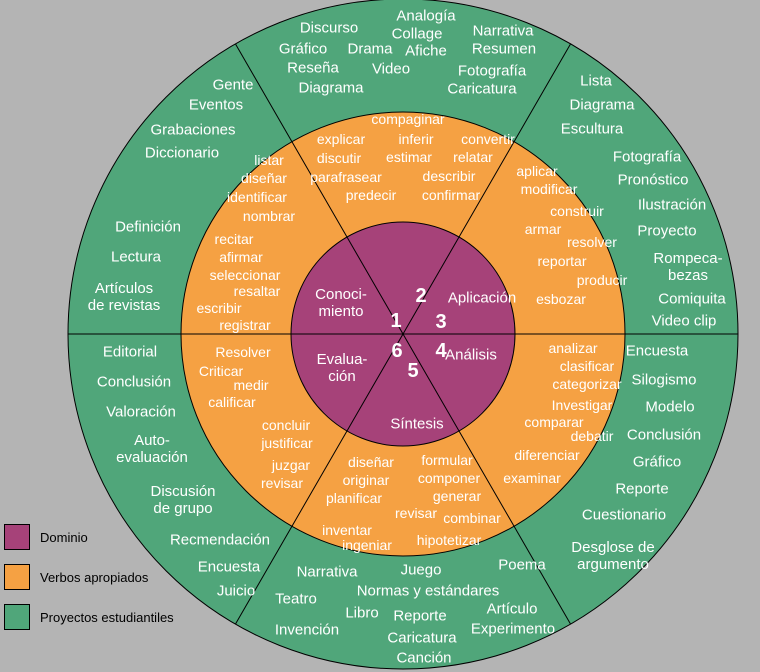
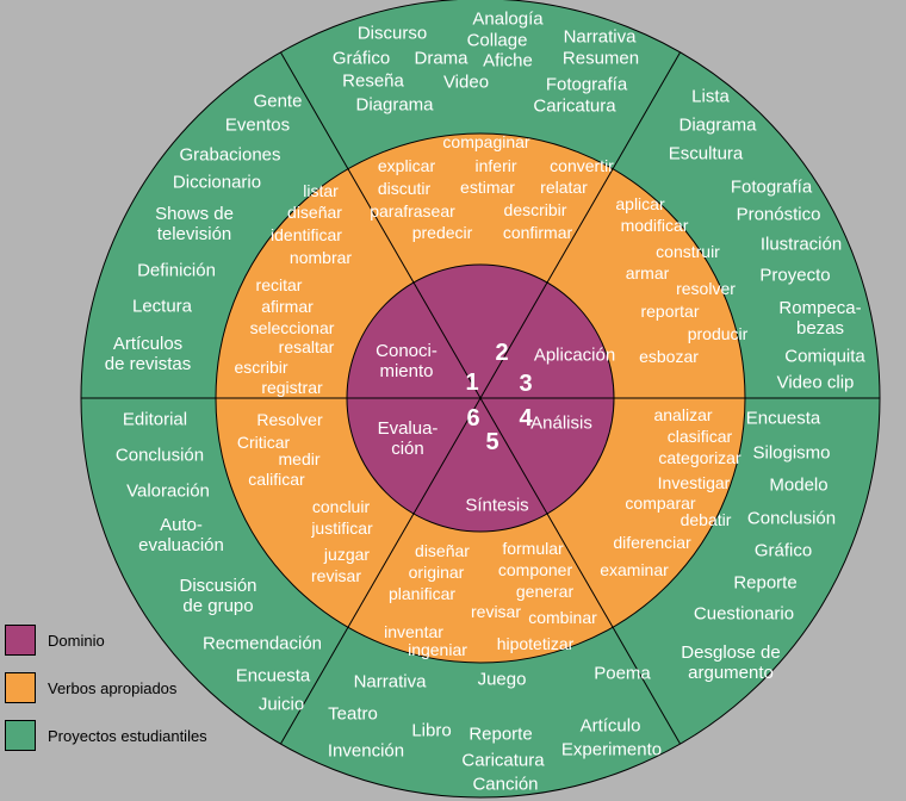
  Conoci-
  miento
  Aplicación
  Análisis
  Síntesis
  Evalua-
  ción
  1
  2
  3
  4
  5
  6
  compaginar
  explicar
  inferir
  convertir
  discutir
  estimar
  relatar
  parafrasear
  describir
  predecir
  confirmar
  listar
  diseñar
  identificar
  nombrar
  recitar
  afirmar
  seleccionar
  resaltar
  escribir
  registrar
  aplicar
  modificar
  construir
  armar
  resolver
  reportar
  producir
  esbozar
  analizar
  clasificar
  categorizar
  Investigar
  comparar
  debatir
  diferenciar
  examinar
  diseñar
  formular
  originar
  componer
  planificar
  generar
  revisar
  combinar
  inventar
  ingeniar
  hipotetizar
  Resolver
  Criticar
  medir
  calificar
  concluir
  justificar
  juzgar
  revisar
  Analogía
  Discurso
  Collage
  Narrativa
  Gráfico
  Drama
  Afiche
  Resumen
  Reseña
  Video
  Fotografía
  Diagrama
  Caricatura
  Gente
  Eventos
  Grabaciones
  Diccionario
+ Shows de
+ televisión
  Definición
  Lectura
  Artículos
  de revistas
  Lista
  Diagrama
  Escultura
  Fotografía
  Pronóstico
  Ilustración
  Proyecto
  Rompeca-
  bezas
  Comiquita
  Video clip
  Encuesta
  Silogismo
  Modelo
  Conclusión
  Gráfico
  Reporte
  Cuestionario
  Desglose de
  argumento
  Narrativa
  Juego
  Teatro
- Normas y estándares
  Libro
  Invención
  Reporte
  Caricatura
  Canción
  Poema
  Artículo
  Experimento
  Editorial
  Conclusión
  Valoración
  Auto-
  evaluación
  Discusión
  de grupo
  Recmendación
  Encuesta
  Juicio
  Dominio
  Verbos apropiados
  Proyectos estudiantiles
